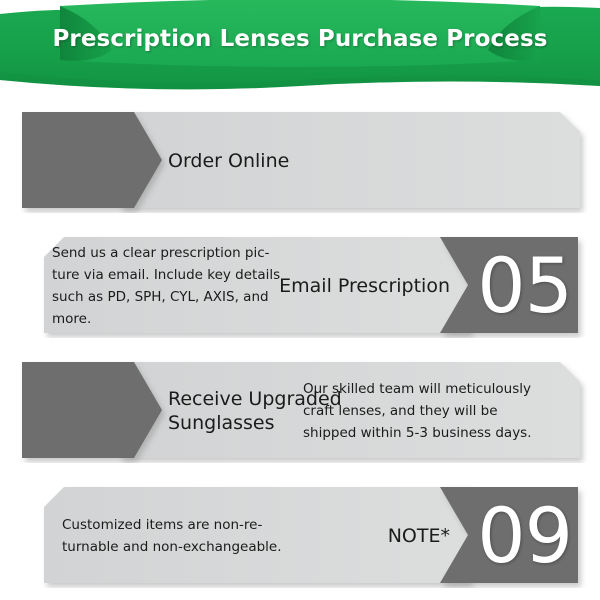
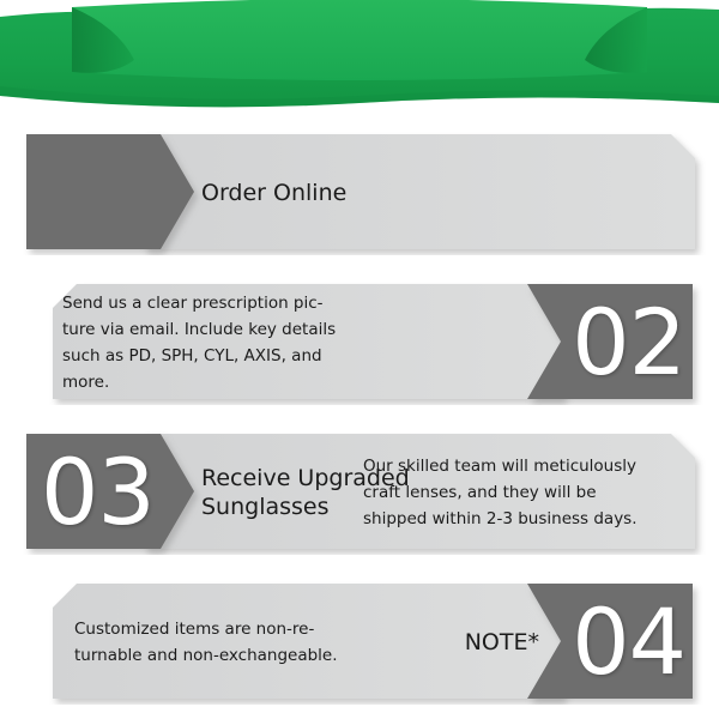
- Prescription Lenses Purchase Process
  Order Online
- 05
+ 02
- Email Prescription
  Send us a clear prescription pic-
  ture via email. Include key details such as PD, SPH, CYL, AXIS, and more.
+ 03
  Receive Upgraded Sunglasses
- Our skilled team will meticulously craft lenses, and they will be shipped within 5-3 business days.
+ Our skilled team will meticulously craft lenses, and they will be shipped within 2-3 business days.
- 09
+ 04
  NOTE*
  Customized items are non-re-
  turnable and non-exchangeable.
